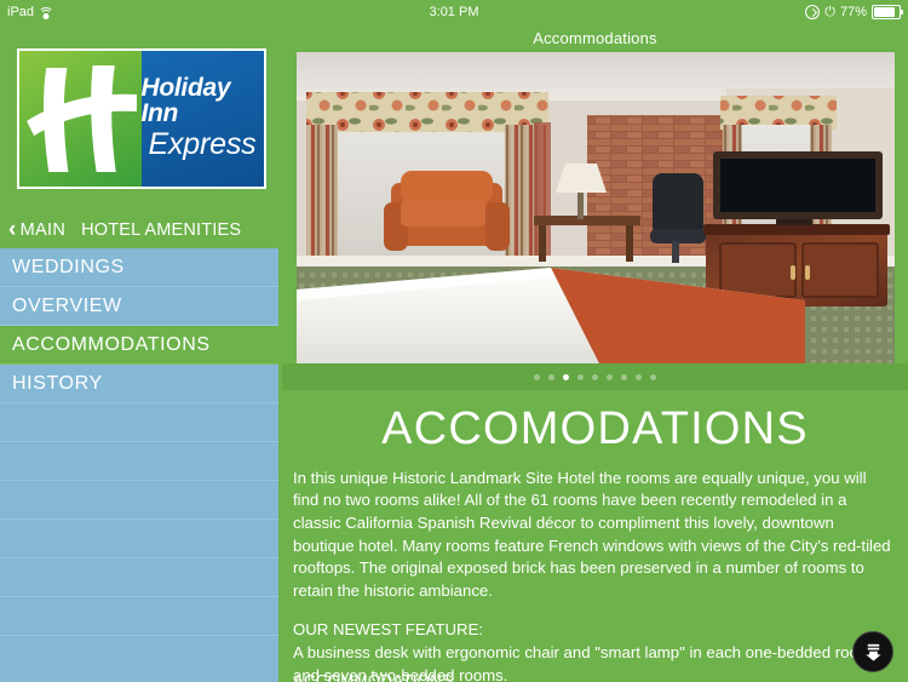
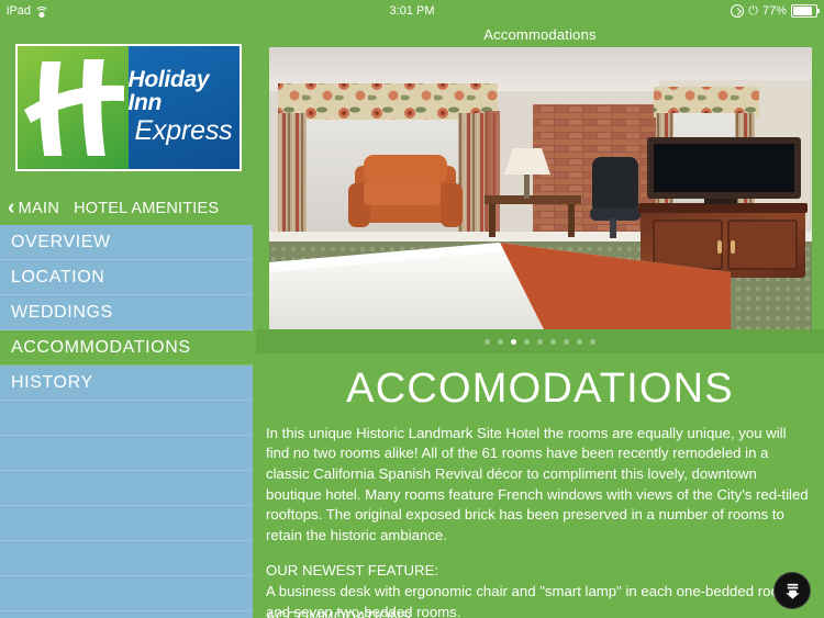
  iPad
  3:01 PM
  ⏻
  77%
  Holiday Inn
  Express
  ‹
  MAIN
  HOTEL AMENITIES
- WEDDINGS
+ OVERVIEW
+ LOCATION
- OVERVIEW
+ WEDDINGS
  ACCOMMODATIONS
  HISTORY
  Accommodations
  ACCOMODATIONS
  In this unique Historic Landmark Site Hotel the rooms are equally unique, you will find no two rooms alike! All of the 61 rooms have been recently remodeled in a classic California Spanish Revival décor to compliment this lovely, downtown boutique hotel. Many rooms feature French windows with views of the City's red-tiled rooftops. The original exposed brick has been preserved in a number of rooms to retain the historic ambiance.
  OUR NEWEST FEATURE:
  A business desk with ergonomic chair and "smart lamp" in each one-bedded ro and seven two-bedded rooms.
  ACCOMMODATIONS
